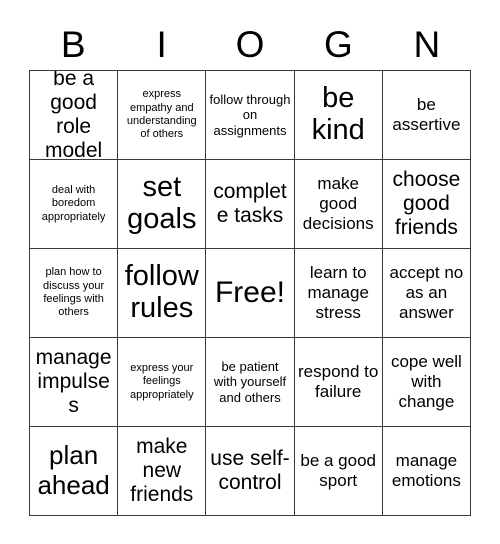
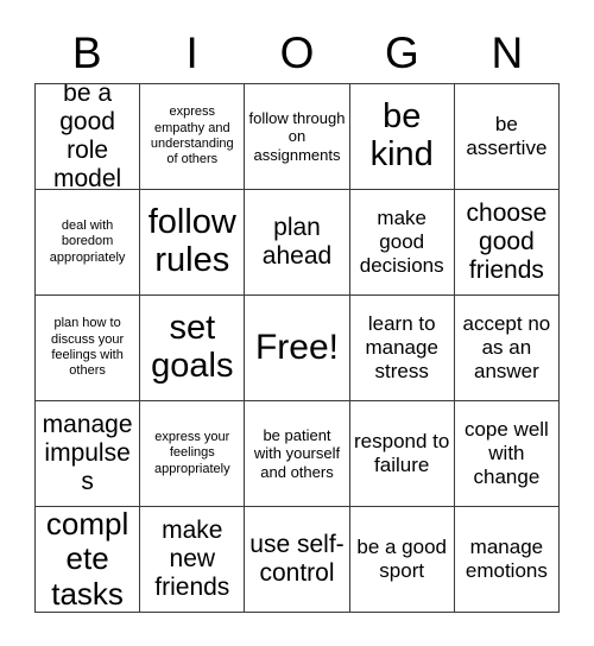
  B
  I
  O
  G
  N
  be a good role model
  express empathy and understanding of others
  follow through on assignments
  be kind
  be assertive
  deal with boredom appropriately
- set goals
+ follow rules
- complete tasks
+ plan ahead
  make good decisions
  choose good friends
  plan how to discuss your feelings with others
- follow rules
+ set goals
  Free!
  learn to manage stress
  accept no as an answer
  manage impulses
  express your feelings appropriately
  be patient with yourself and others
  respond to failure
  cope well with change
- plan ahead
+ complete tasks
  make new friends
  use self-control
  be a good sport
  manage emotions
